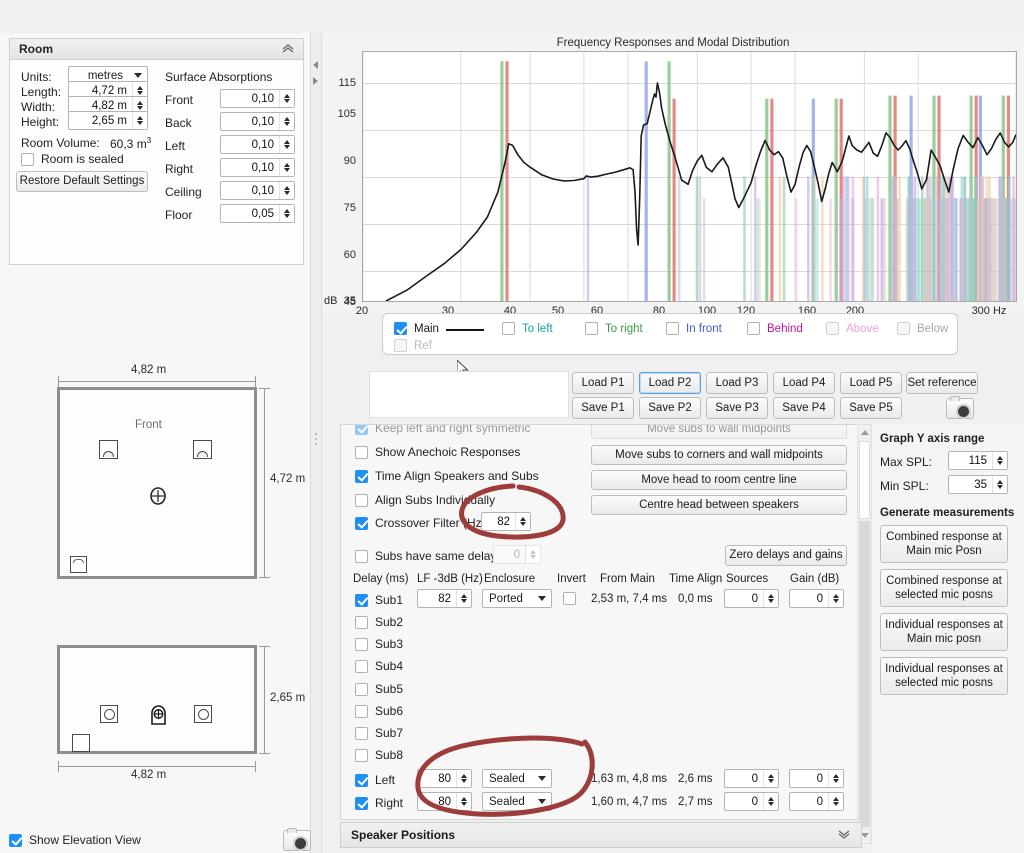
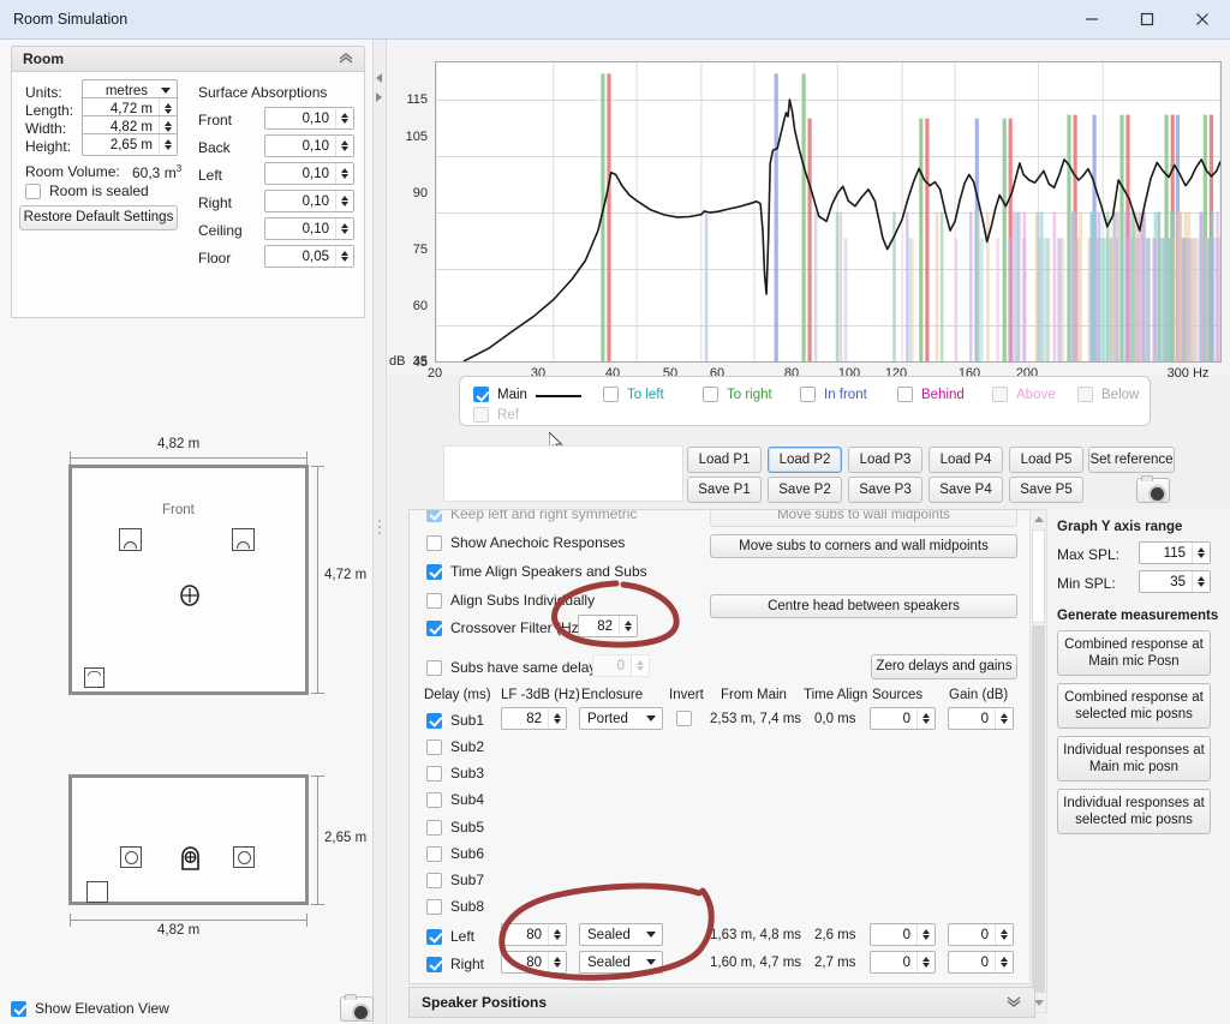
+ Room Simulation
  Room
  Units:
  metres
  Length:
  4,72 m
  Width:
  4,82 m
  Height:
  2,65 m
  Room Volume:
  60,3 m3
  Room is sealed
  Restore Default Settings
  Surface Absorptions
  Front
  0,10
  Back
  0,10
  Left
  0,10
  Right
  0,10
  Ceiling
  0,10
  Floor
  0,05
  Front
  4,82 m
  4,72 m
  2,65 m
  4,82 m
  Show Elevation View
- Frequency Responses and Modal Distribution
  115
  105
  90
  75
  60
  45
  dB
  35
  20
  30
  40
  50
  60
  80
  100
  120
  160
  200
  300 Hz
  Main
  To left
  To right
  In front
  Behind
  Above
  Below
  Ref
  Load P1
  Load P2
  Load P3
  Load P4
  Load P5
  Set reference
  Save P1
  Save P2
  Save P3
  Save P4
  Save P5
  Keep left and right symmetric
  Move subs to wall midpoints
  Show Anechoic Responses
  Time Align Speakers and Subs
  Align Subs Indiviually
  Crossover FilterHz
  82
  Subs have same dela
  0
  Move subs to corners and wall midpoints
- Move head to room centre line
  Centre head between speakers
  Zero delays and gains
  Delay (ms)
  LF -3dB (Hz)
  Enclosure
  Invert
  From Main
  Time Align
  Sources
  Gain (dB)
  Sub1
  82
  Ported
  2,53 m, 7,4 ms
  0,0 ms
  0
  0
  Sub2
  Sub3
  Sub4
  Sub5
  Sub6
  Sub7
  Sub8
  Left
  80
  Sealed
  1,63 m, 4,8 ms
  2,6 ms
  0
  0
  Right
  80
  Sealed
  1,60 m, 4,7 ms
  2,7 ms
  0
  0
  Speaker Positions
  Graph Y axis range
  Max SPL:
  115
  Min SPL:
  35
  Generate measurements
  Combined response at
  Main mic Posn
  Combined response at
  selected mic posns
  Individual responses at
  Main mic posn
  Individual responses at
  selected mic posns
